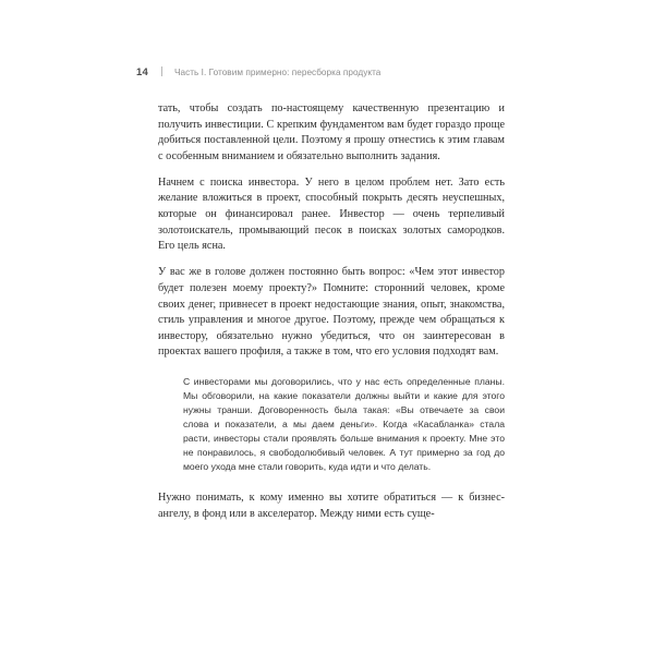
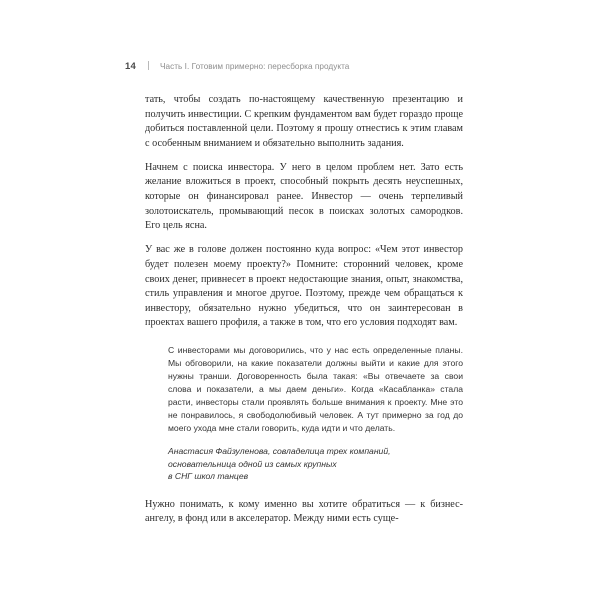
  14
  Часть I. Готовим примерно: пересборка продукта
  тать, чтобы создать по-настоящему качественную презентацию и получить инвестиции. С крепким фундаментом вам будет гораздо проще добиться поставленной цели. Поэтому я прошу отнестись к этим главам с особенным вниманием и обязательно выполнить задания.
  Начнем с поиска инвестора. У него в целом проблем нет. Зато есть желание вложиться в проект, способный покрыть десять неуспешных, которые он финансировал ранее. Инвестор — очень терпеливый золотоискатель, промывающий песок в поисках золотых самородков. Его цель ясна.
- У вас же в голове должен постоянно быть вопрос: «Чем этот инвестор будет полезен моему проекту?» Помните: сторонний человек, кроме своих денег, привнесет в проект недостающие знания, опыт, знакомства, стиль управления и многое другое. Поэтому, прежде чем обращаться к инвестору, обязательно нужно убедиться, что он заинтересован в проектах вашего профиля, а также в том, что его условия подходят вам.
+ У вас же в голове должен постоянно куда вопрос: «Чем этот инвестор будет полезен моему проекту?» Помните: сторонний человек, кроме своих денег, привнесет в проект недостающие знания, опыт, знакомства, стиль управления и многое другое. Поэтому, прежде чем обращаться к инвестору, обязательно нужно убедиться, что он заинтересован в проектах вашего профиля, а также в том, что его условия подходят вам.
  С инвесторами мы договорились, что у нас есть определенные планы. Мы обговорили, на какие показатели должны выйти и какие для этого нужны транши. Договоренность была такая: «Вы отвечаете за свои слова и показатели, а мы даем деньги». Когда «Касабланка» стала расти, инвесторы стали проявлять больше внимания к проекту. Мне это не понравилось, я свободолюбивый человек. А тут примерно за год до моего ухода мне стали говорить, куда идти и что делать.
+ Анастасия Файзуленова, совладелица трех компаний,
+ основательница одной из самых крупных
+ в СНГ школ танцев
  Нужно понимать, к кому именно вы хотите обратиться — к бизнес-ангелу, в фонд или в акселератор. Между ними есть суще-
